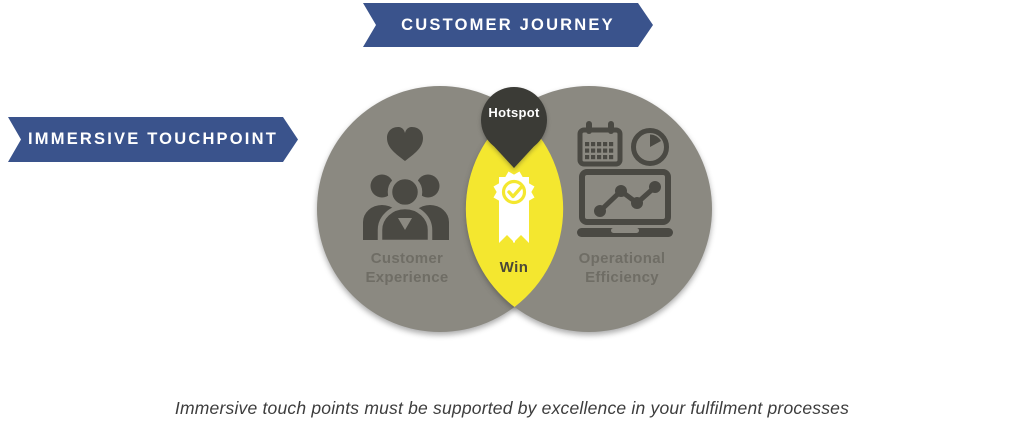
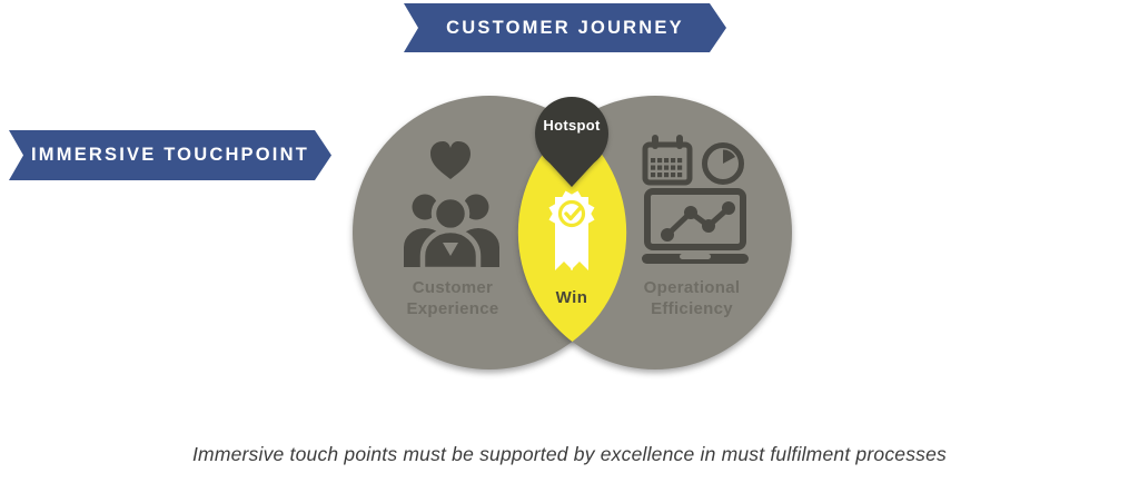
  CUSTOMER JOURNEY
  IMMERSIVE TOUCHPOINT
  Customer
  Experience
  Operational
  Efficiency
  Hotspot
  Win
- Immersive touch points must be supported by excellence in your fulfilment processes
+ Immersive touch points must be supported by excellence in must fulfilment processes
